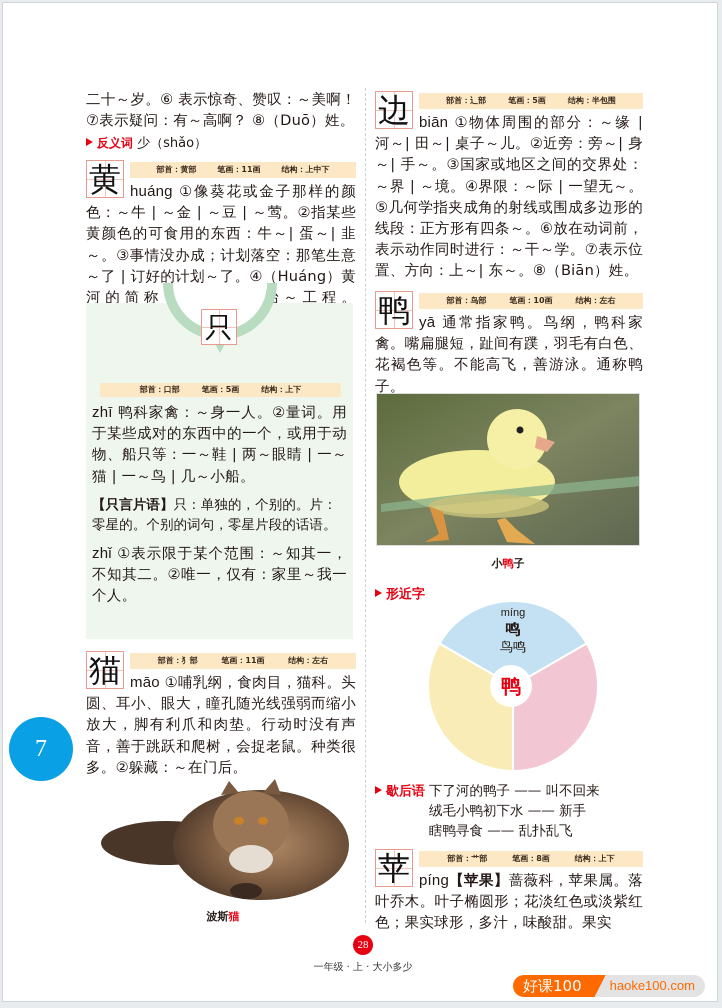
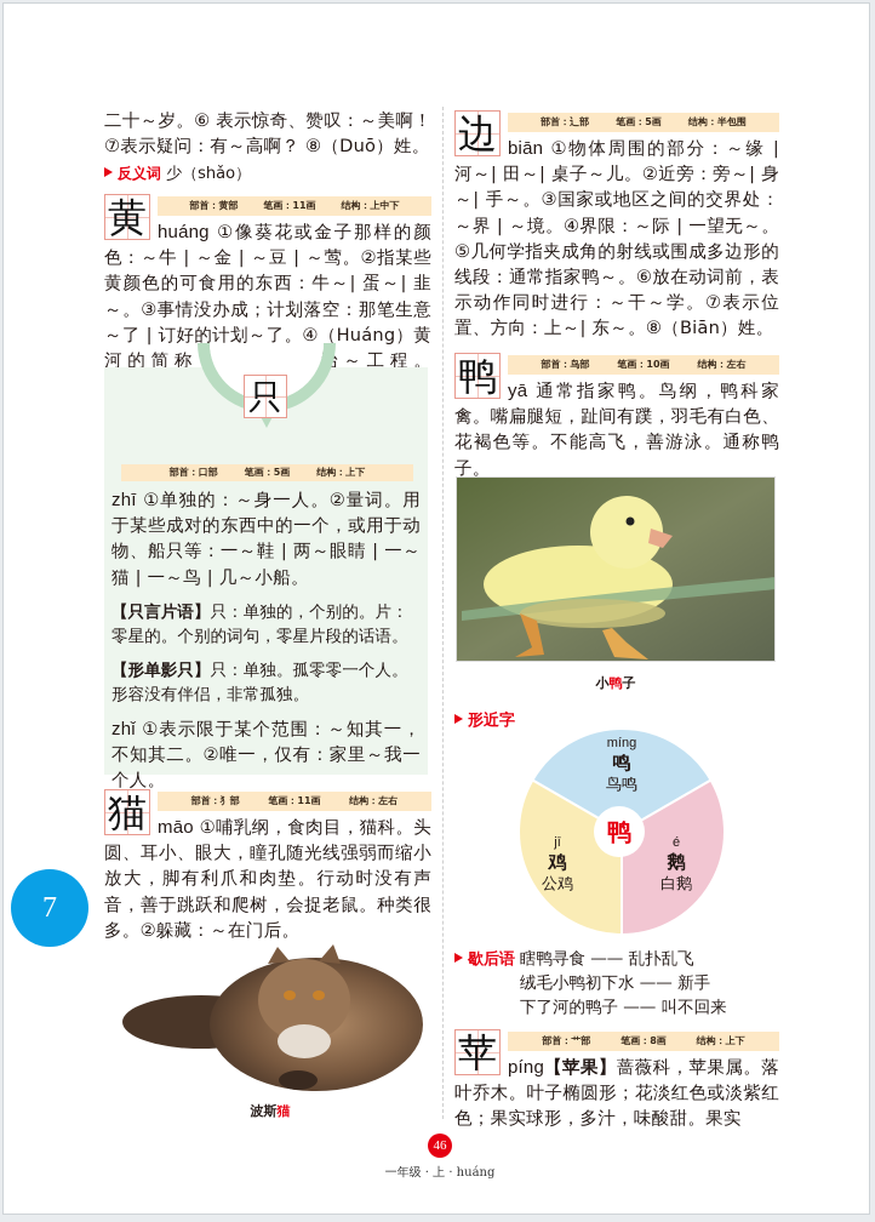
  二十～岁。⑥ 表示惊奇、赞叹：～美啊！⑦表示疑问：有～高啊？ ⑧（Duō）姓。
  反义词 少（shǎo）
  黄
  部首：黄部
  笔画：11画
  结构：上中下
  huáng ①像葵花或金子那样的颜色：～牛 | ～金 | ～豆 | ～莺。②指某些黄颜色的可食用的东西：牛～| 蛋～| 韭～。③事情没办成；计划落空：那笔生意～了 | 订好的计划～了。④（Huáng）黄河的简称～工程。
  只
  部首：口部
  笔画：5画
  结构：上下
- zhī 鸭科家禽：～身一人。②量词。用于某些成对的东西中的一个，或用于动物、船只等：一～鞋 | 两～眼睛 | 一～猫 | 一～鸟 | 几～小船。
+ zhī ①单独的：～身一人。②量词。用于某些成对的东西中的一个，或用于动物、船只等：一～鞋 | 两～眼睛 | 一～猫 | 一～鸟 | 几～小船。
  【只言片语】只：单独的，个别的。片：零星的。个别的词句，零星片段的话语。
+ 【形单影只】只：单独。孤零零一个人。形容没有伴侣，非常孤独。
  zhǐ ①表示限于某个范围：～知其一，不知其二。②唯一，仅有：家里～我一个人。
  猫
  部首：犭部
  笔画：11画
  结构：左右
  māo ①哺乳纲，食肉目，猫科。头圆、耳小、眼大，瞳孔随光线强弱而缩小放大，脚有利爪和肉垫。行动时没有声音，善于跳跃和爬树，会捉老鼠。种类很多。②躲藏：～在门后。
  波斯猫
  边
  部首：辶部
  笔画：5画
  结构：半包围
- biān ①物体周围的部分：～缘 | 河～| 田～| 桌子～儿。②近旁：旁～| 身～| 手～。③国家或地区之间的交界处：～界 | ～境。④界限：～际 | 一望无～。⑤几何学指夹成角的射线或围成多边形的线段：正方形有四条～。⑥放在动词前，表示动作同时进行：～干～学。⑦表示位置、方向：上～| 东～。⑧（Biān）姓。
+ biān ①物体周围的部分：～缘 | 河～| 田～| 桌子～儿。②近旁：旁～| 身～| 手～。③国家或地区之间的交界处：～界 | ～境。④界限：～际 | 一望无～。⑤几何学指夹成角的射线或围成多边形的线段：通常指家鸭～。⑥放在动词前，表示动作同时进行：～干～学。⑦表示位置、方向：上～| 东～。⑧（Biān）姓。
  鸭
  部首：鸟部
  笔画：10画
  结构：左右
  yā 通常指家鸭。鸟纲，鸭科家禽。嘴扁腿短，趾间有蹼，羽毛有白色、花褐色等。不能高飞，善游泳。通称鸭子。
  小鸭子
  形近字
  míng
  鸣
  鸟鸣
+ é
+ 鹅
+ 白鹅
+ jī
+ 鸡
+ 公鸡
  鸭
  歇后语
- 下了河的鸭子 —— 叫不回来
+ 瞎鸭寻食 —— 乱扑乱飞
  绒毛小鸭初下水 —— 新手
- 瞎鸭寻食 —— 乱扑乱飞
+ 下了河的鸭子 —— 叫不回来
  苹
  部首：艹部
  笔画：8画
  结构：上下
  píng【苹果】蔷薇科，苹果属。落叶乔木。叶子椭圆形；花淡红色或淡紫红色；果实球形，多汁，味酸甜。果实
  7
- 28
+ 46
- 一年级 · 上 · 大小多少
+ 一年级 · 上 · huáng
- 好课100
- haoke100.com
